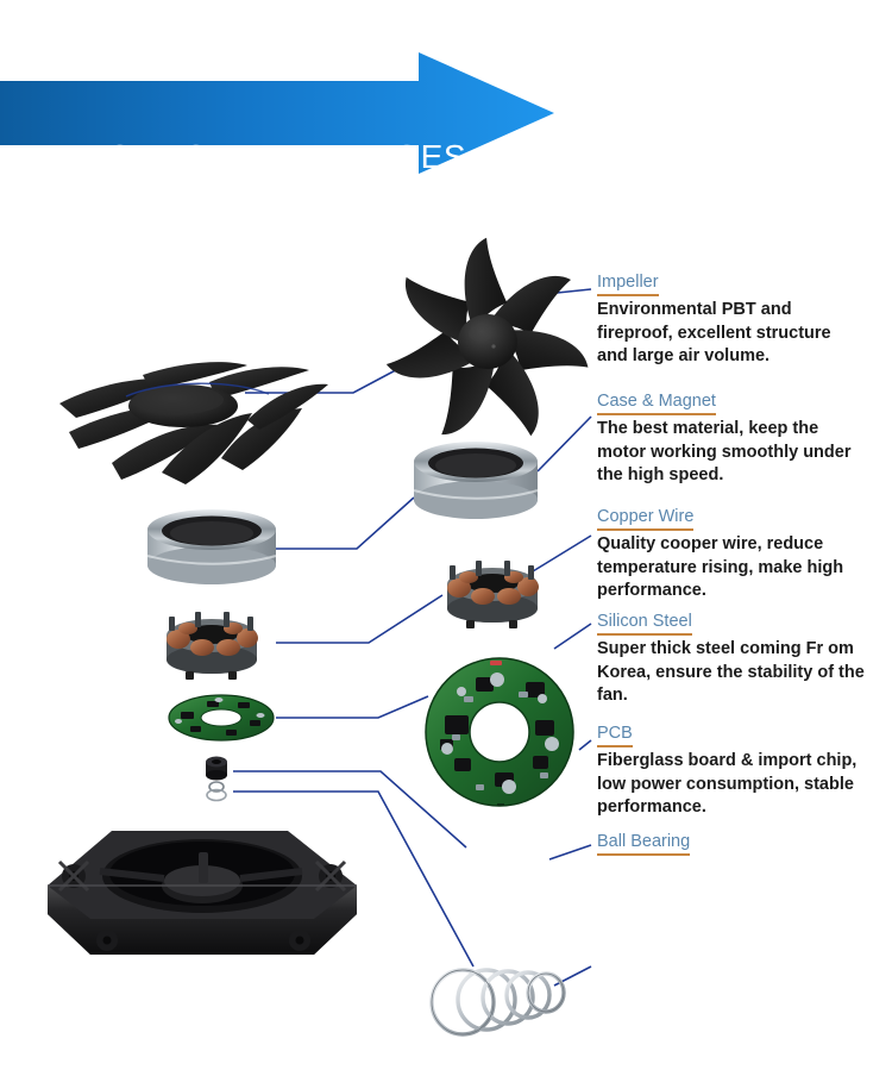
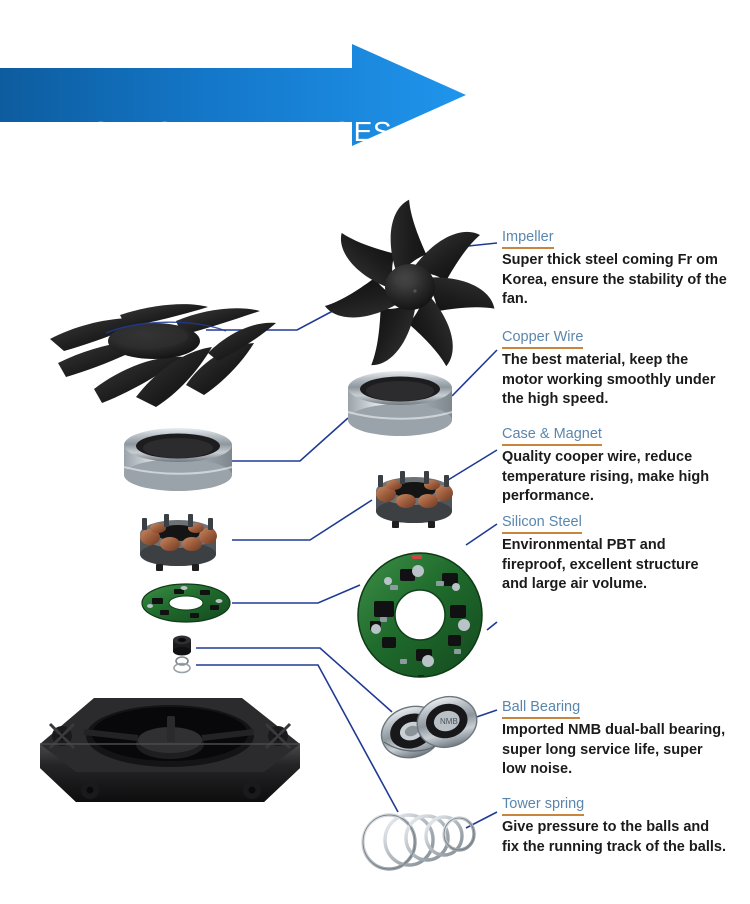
  PRODUCT ADVANTAGES
  >
+ NMB
  Impeller
- Environmental PBT and fireproof, excellent structure and large air volume.
+ Super thick steel coming Fr om Korea, ensure the stability of the fan.
- Case & Magnet
+ Copper Wire
  The best material, keep the motor working smoothly under the high speed.
- Copper Wire
+ Case & Magnet
  Quality cooper wire, reduce temperature rising, make high performance.
  Silicon Steel
- Super thick steel coming Fr om Korea, ensure the stability of the fan.
+ Environmental PBT and fireproof, excellent structure and large air volume.
- PCB
- Fiberglass board & import chip, low power consumption, stable performance.
  Ball Bearing
+ Imported NMB dual-ball bearing, super long service life, super low noise.
+ Tower spring
+ Give pressure to the balls and fix the running track of the balls.
